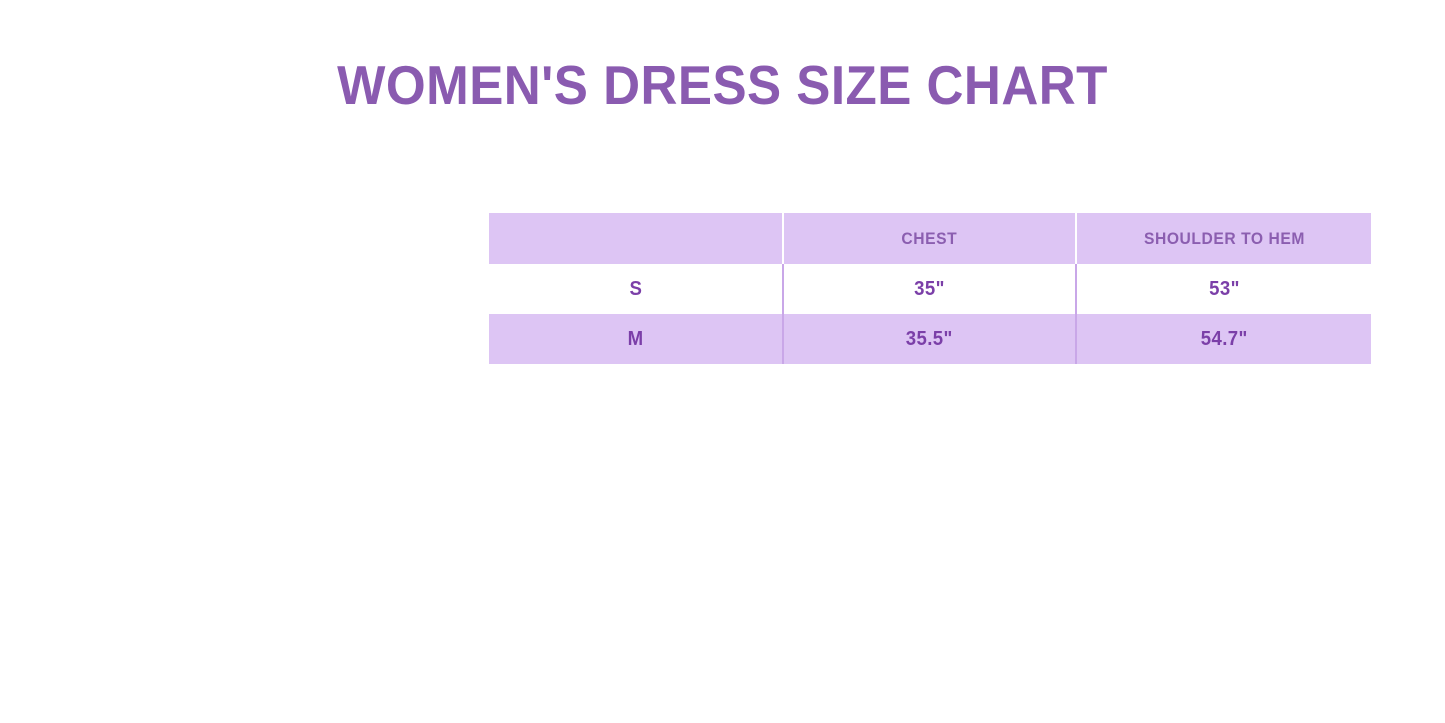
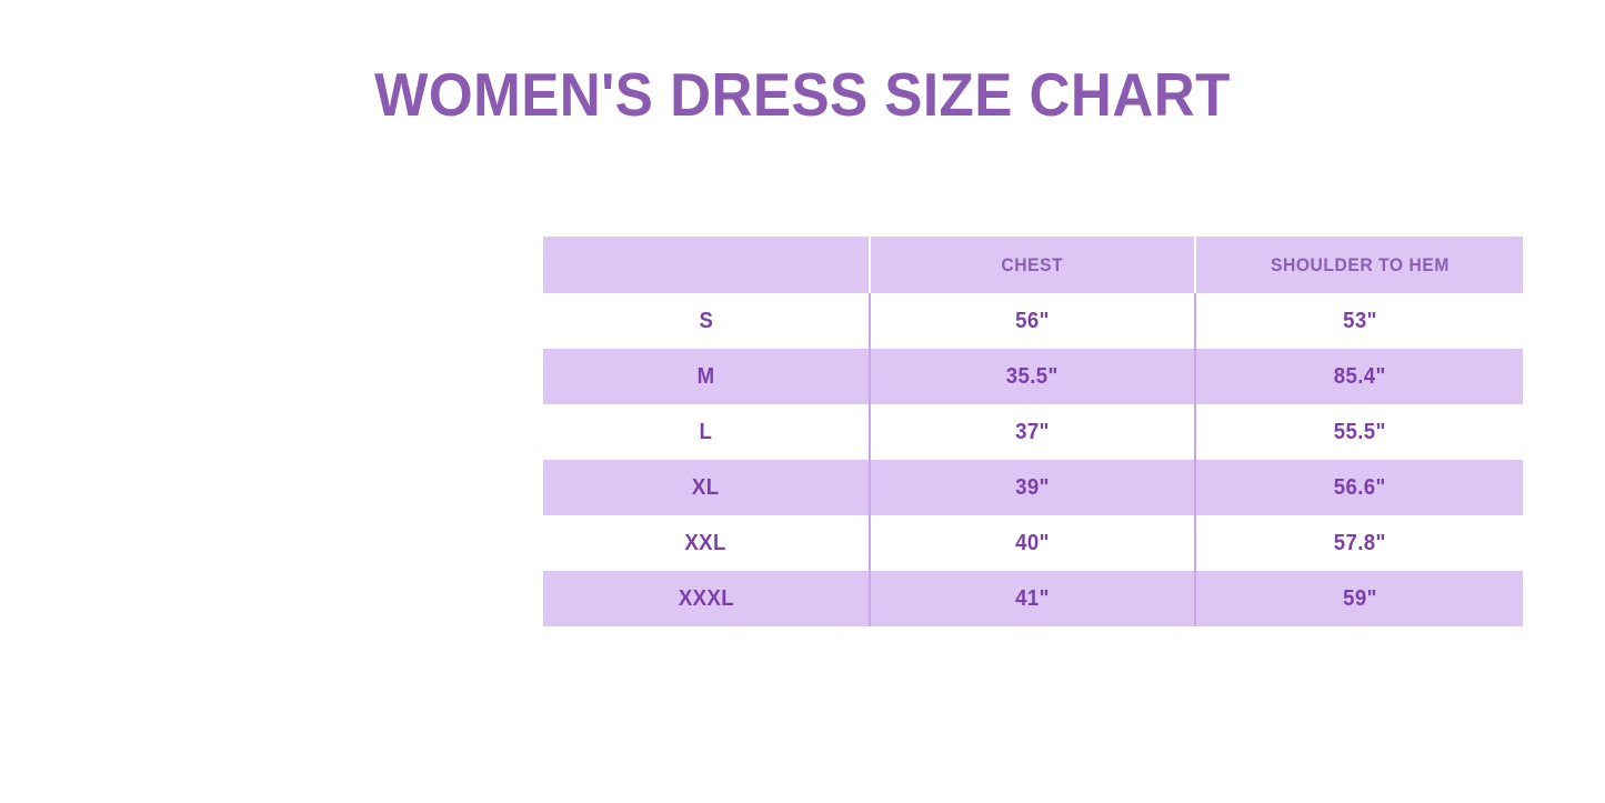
  WOMEN'S DRESS SIZE CHART
  	CHEST	SHOULDER TO HEM
- S	35"	53"
+ S	56"	53"
- M	35.5"	54.7"
+ M	35.5"	85.4"
+ L	37"	55.5"
+ XL	39"	56.6"
+ XXL	40"	57.8"
+ XXXL	41"	59"
